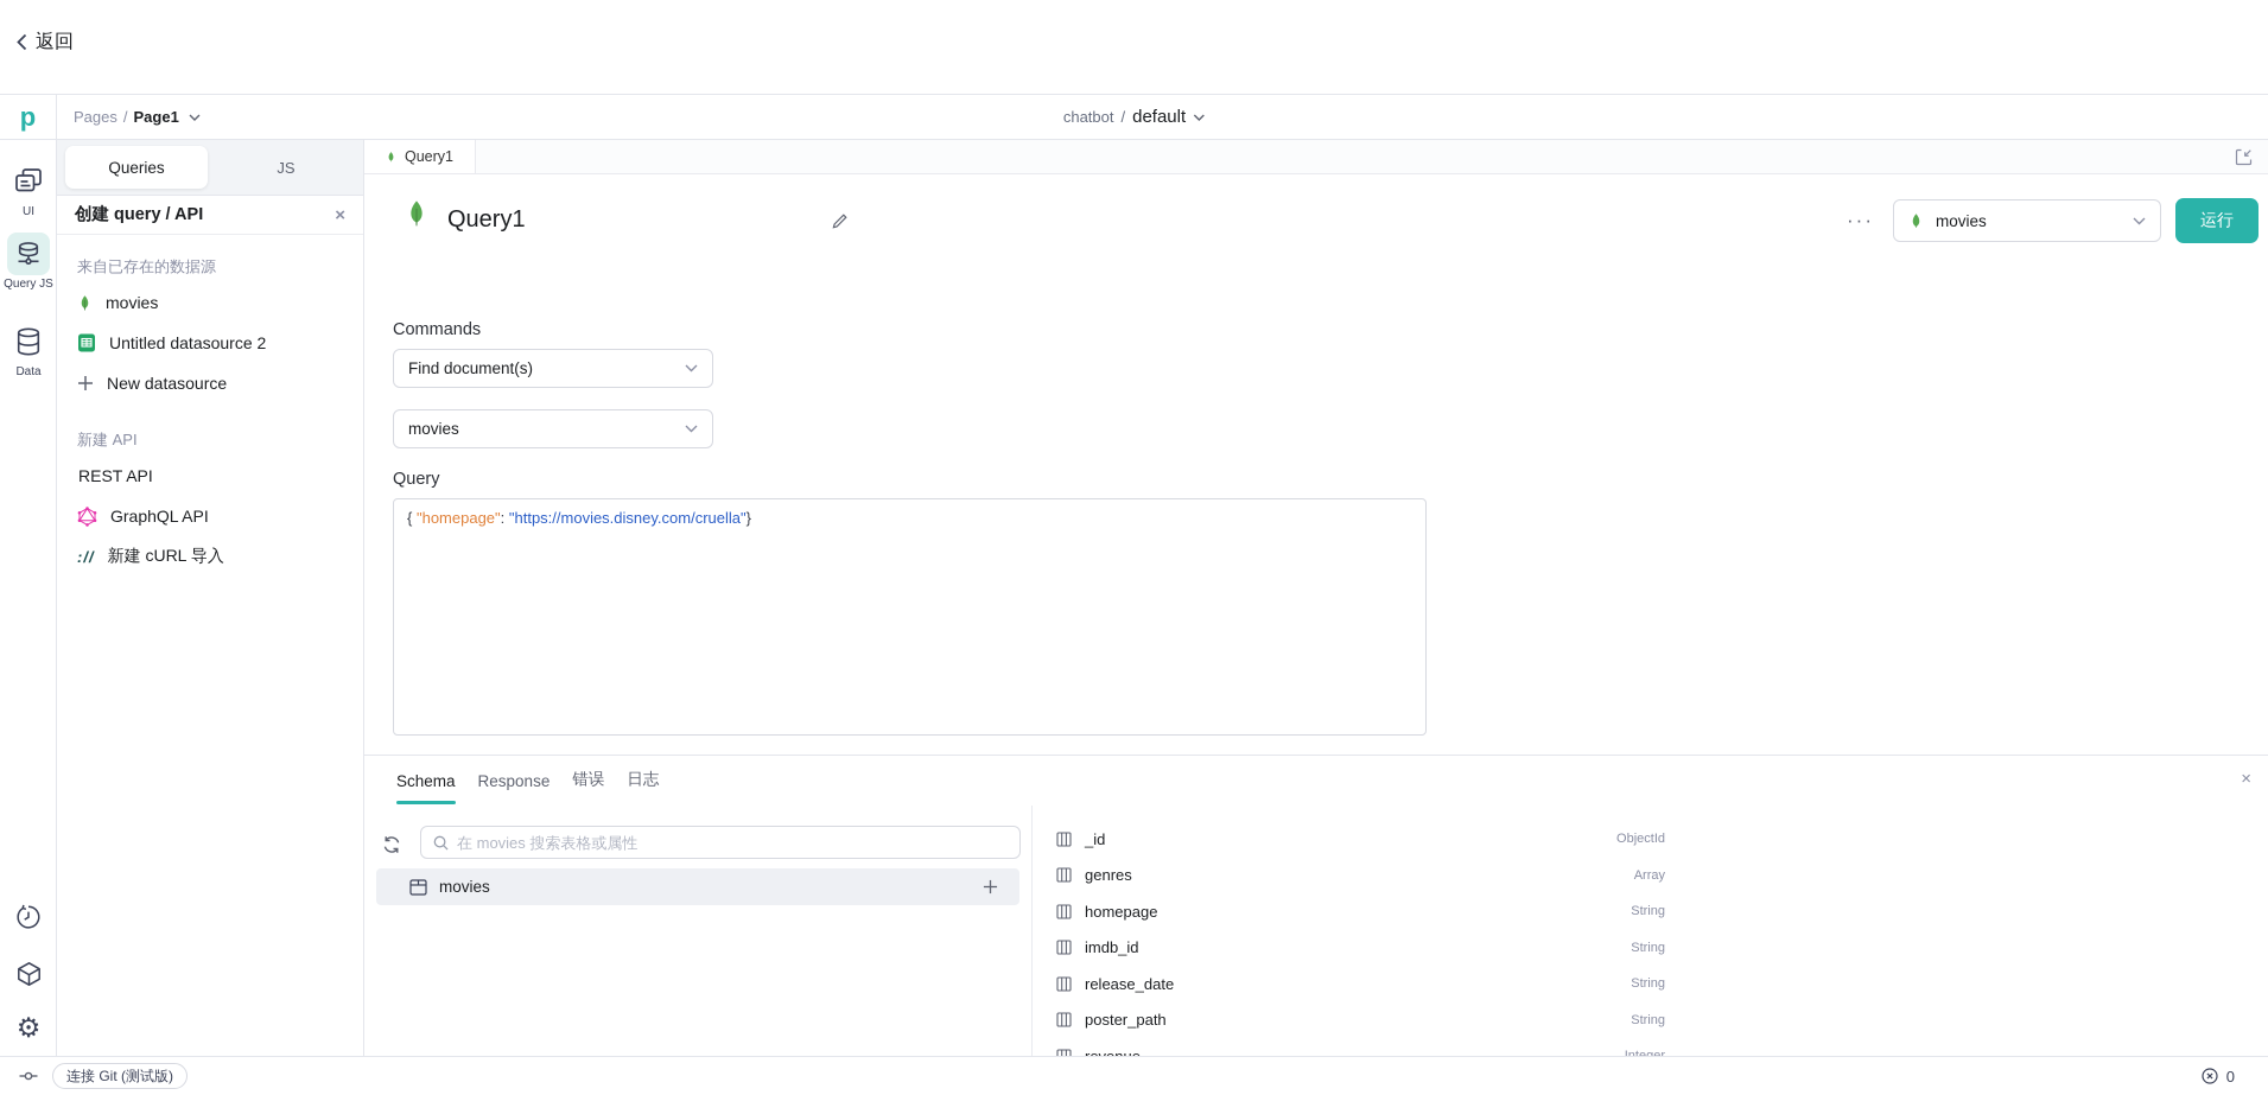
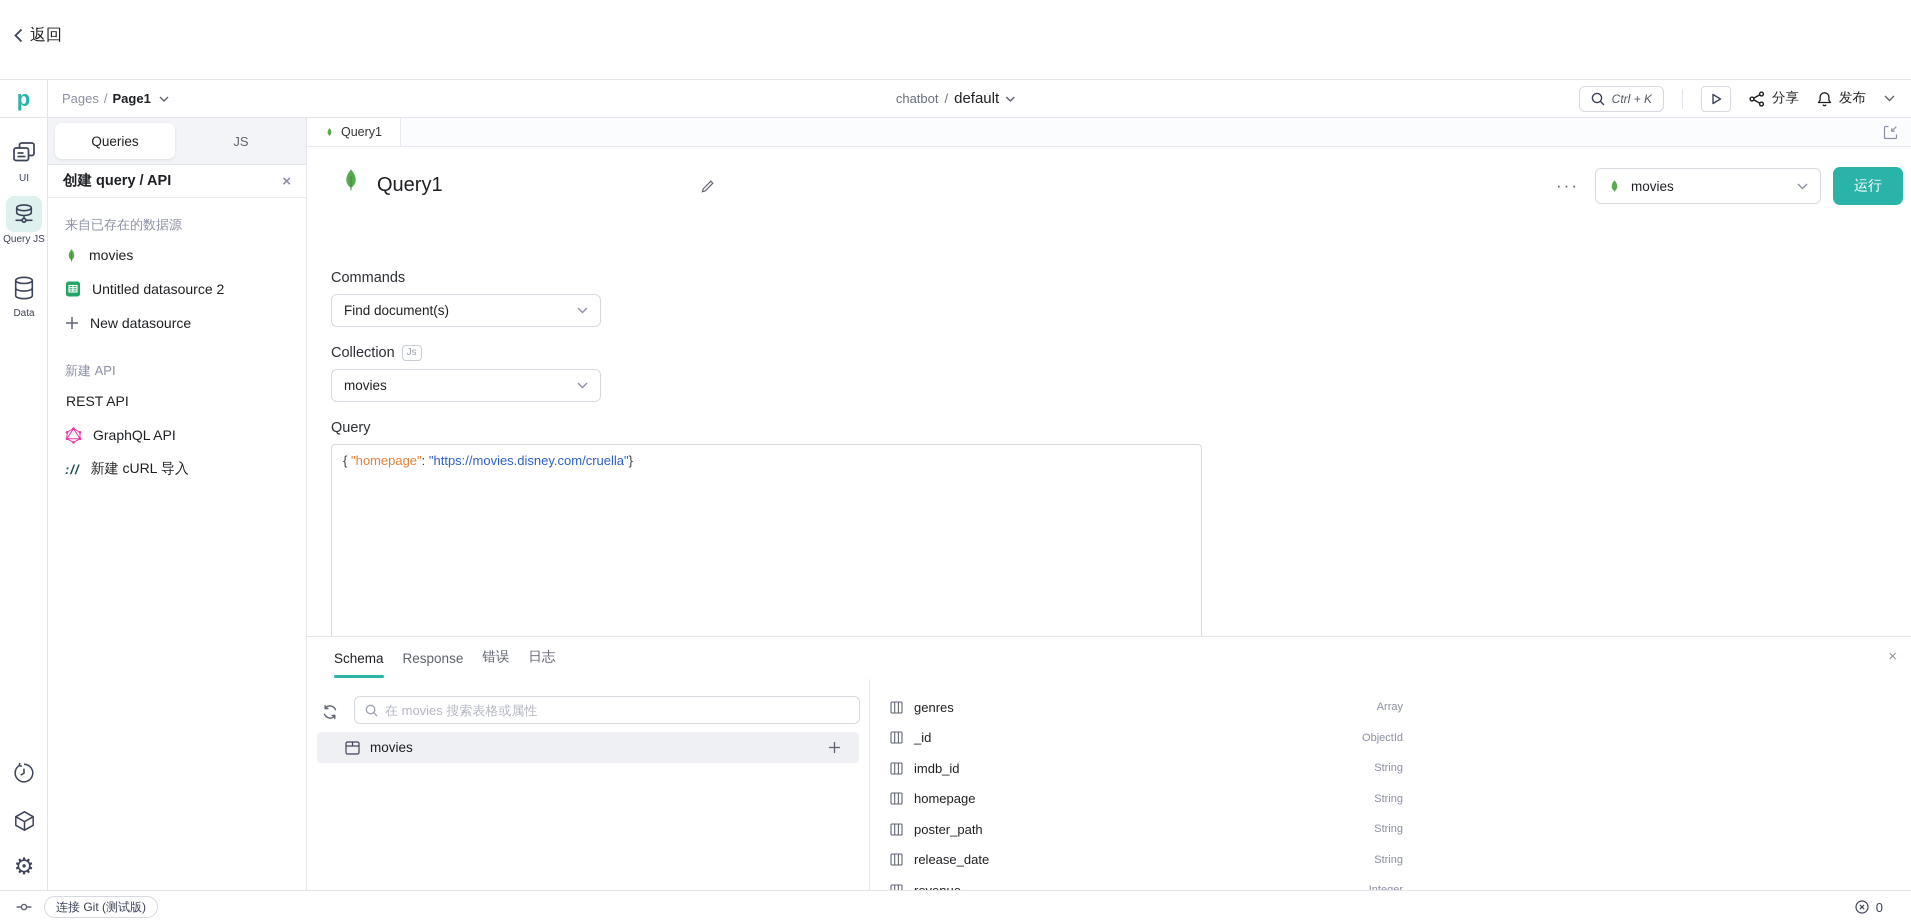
  返回
  p
  Pages
  /
  Page1
+ Ctrl + K
+ 分享
+ 发布
  chatbot
  /
  default
  UI
  Query JS
  Data
  ⚙
  Queries
  JS
  创建 query / API
  ×
  来自已存在的数据源
  movies
  Untitled datasource 2
  New datasource
  新建 API
  REST API
  GraphQL API
  ://
  新建 cURL 导入
  Query1
  Query1
  ···
  movies
  运行
  Commands
  Find document(s)
+ Collection
+ Js
  movies
  Query
  { "homepage": "https://movies.disney.com/cruella"}
  Schema
  Response
  错误
  日志
  ×
  在 movies 搜索表格或属性
  movies
- _id
+ genres
- ObjectId
+ Array
- genres
+ _id
- Array
+ ObjectId
- homepage
+ imdb_id
  String
- imdb_id
+ homepage
  String
- release_date
+ poster_path
  String
- poster_path
+ release_date
  String
  连接 Git (测试版)
  0
